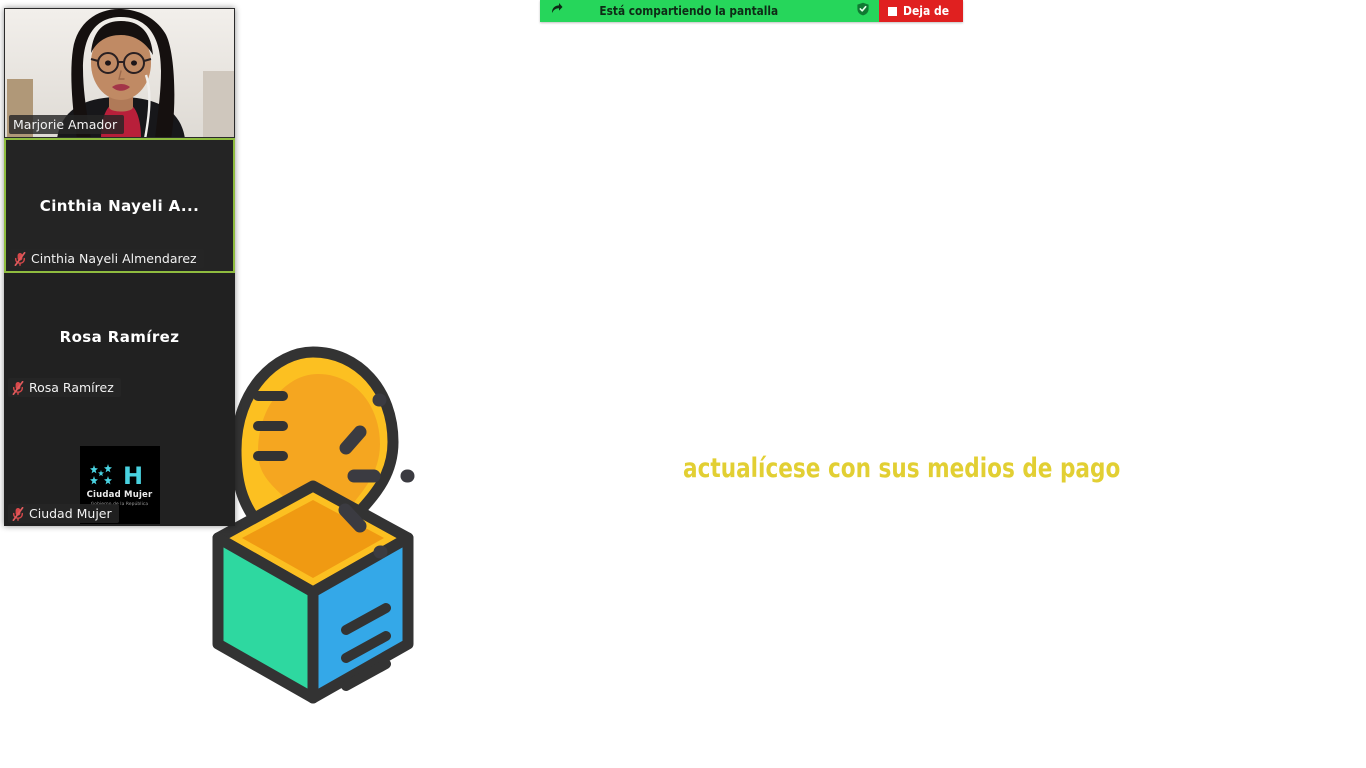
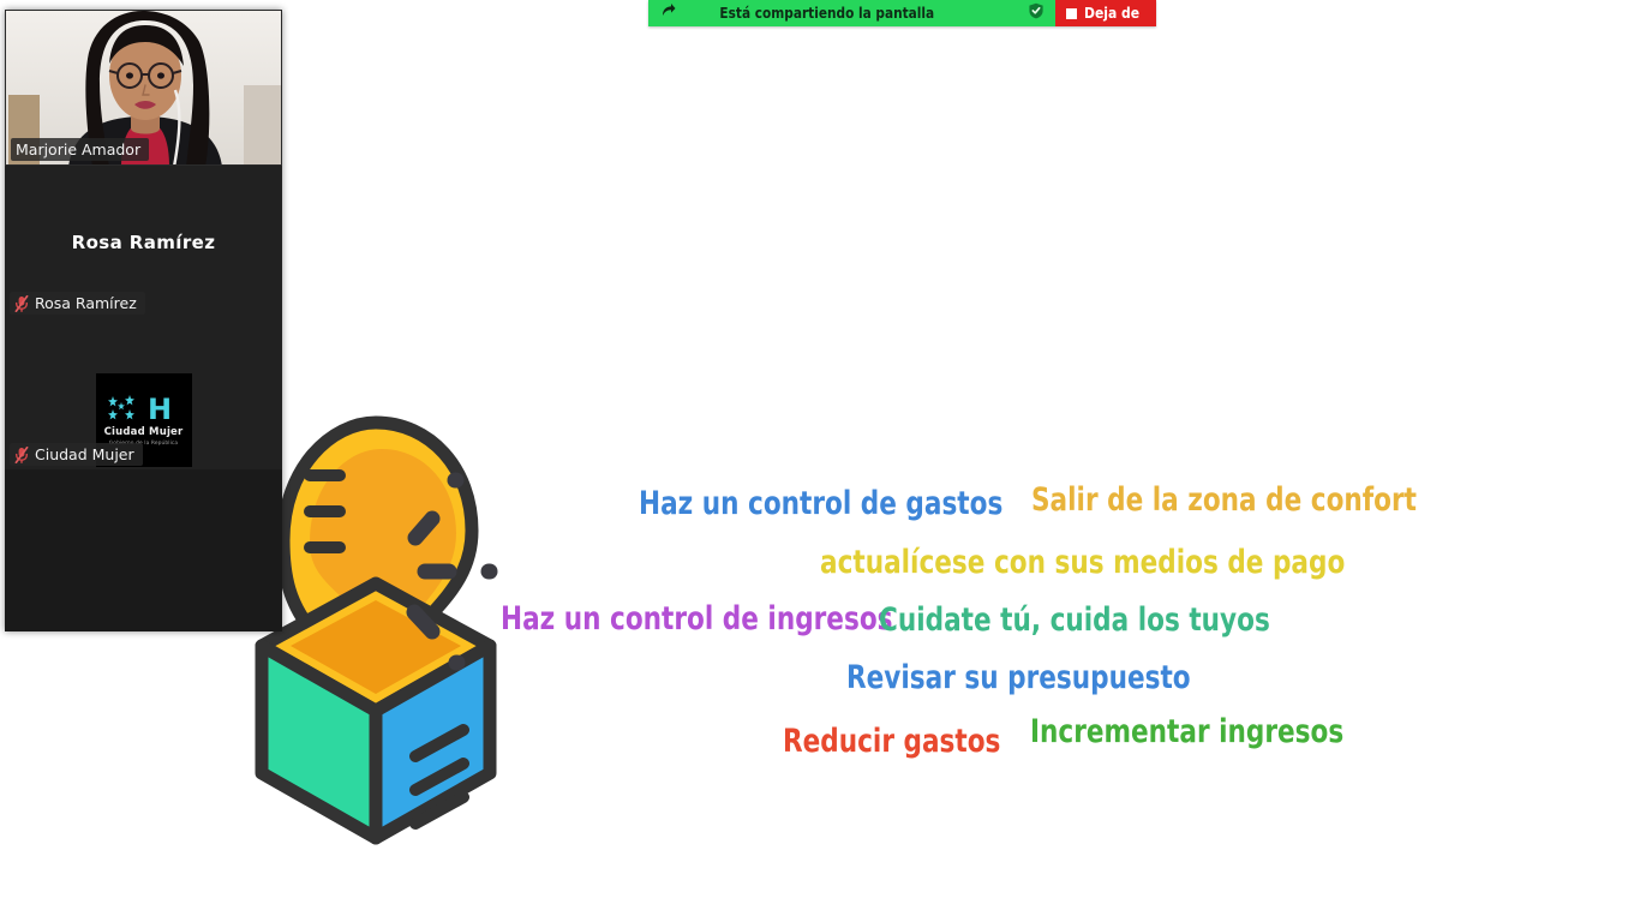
+ Haz un control de gastos
+ Salir de la zona de confort
  actualícese con sus medios de pago
+ Haz un control de ingresos
+ Cuidate tú, cuida los tuyos
+ Revisar su presupuesto
+ Reducir gastos
+ Incrementar ingresos
  Está compartiendo la pantalla
  Deja de
  Marjorie Amador
- Cinthia Nayeli A...
- Cinthia Nayeli Almendarez
  Rosa Ramírez
  Rosa Ramírez
  H
  Ciudad Mujer
  Ciudad Mujer
